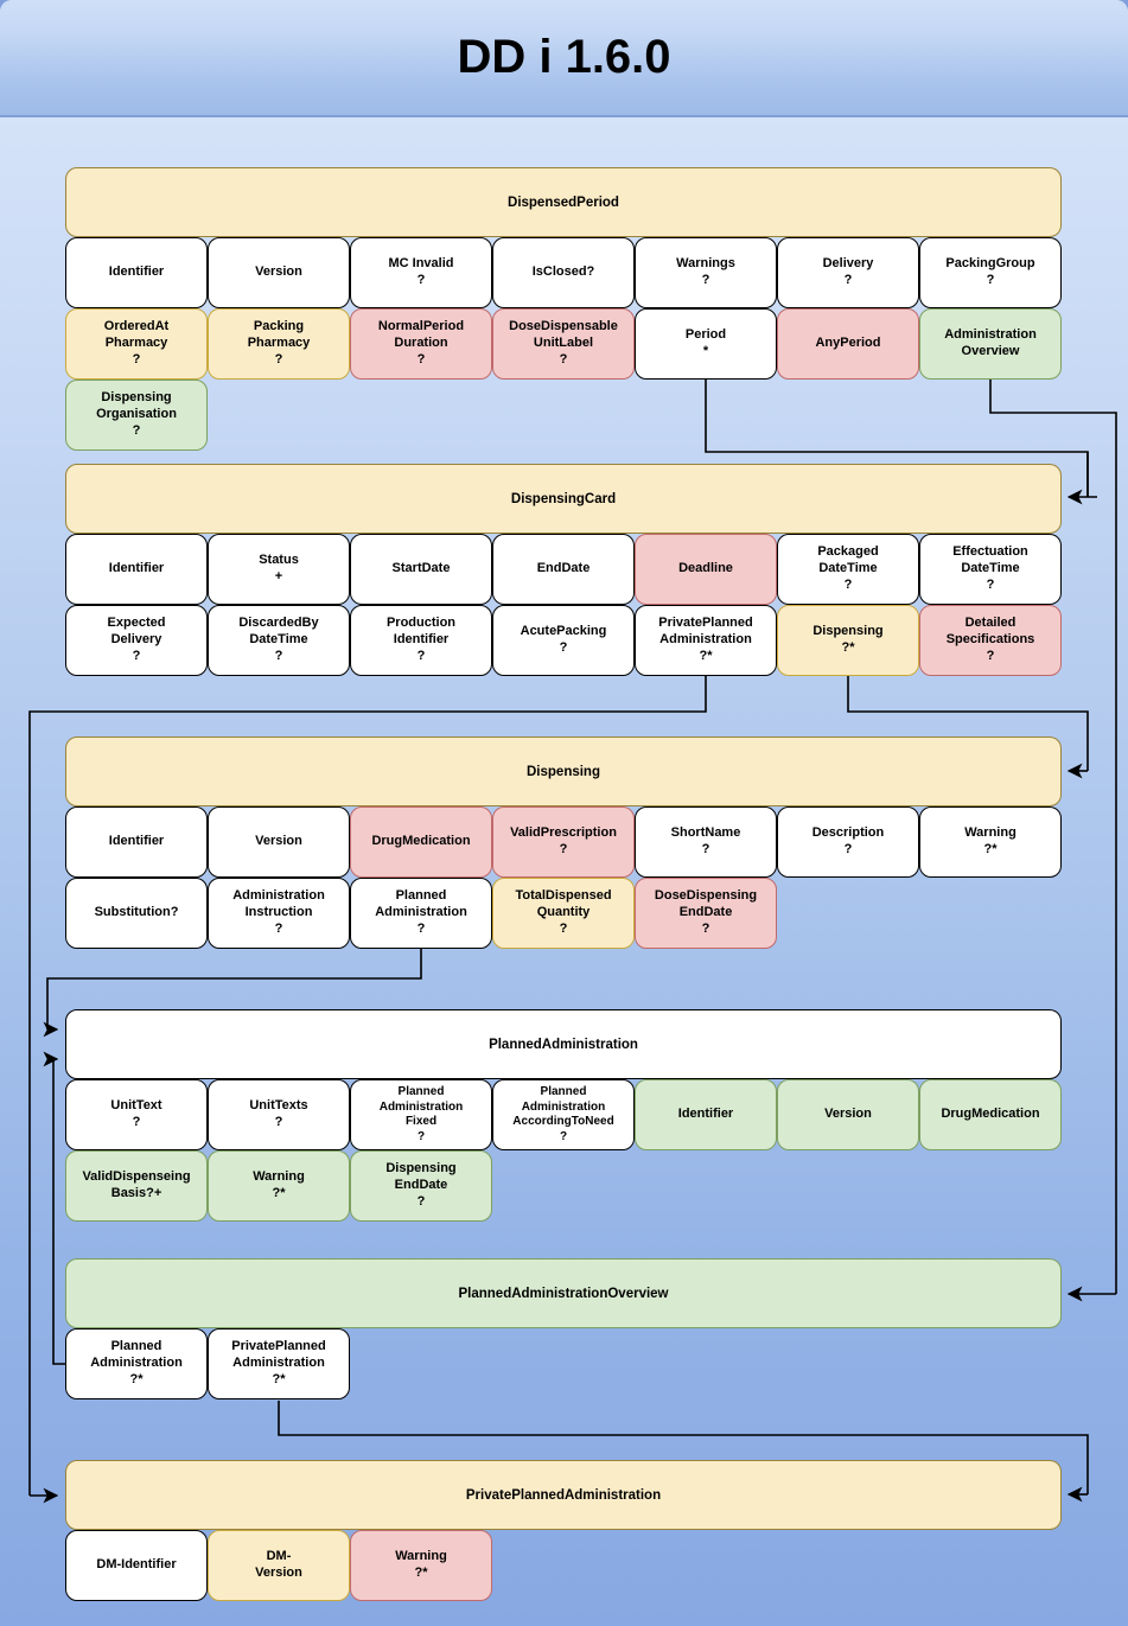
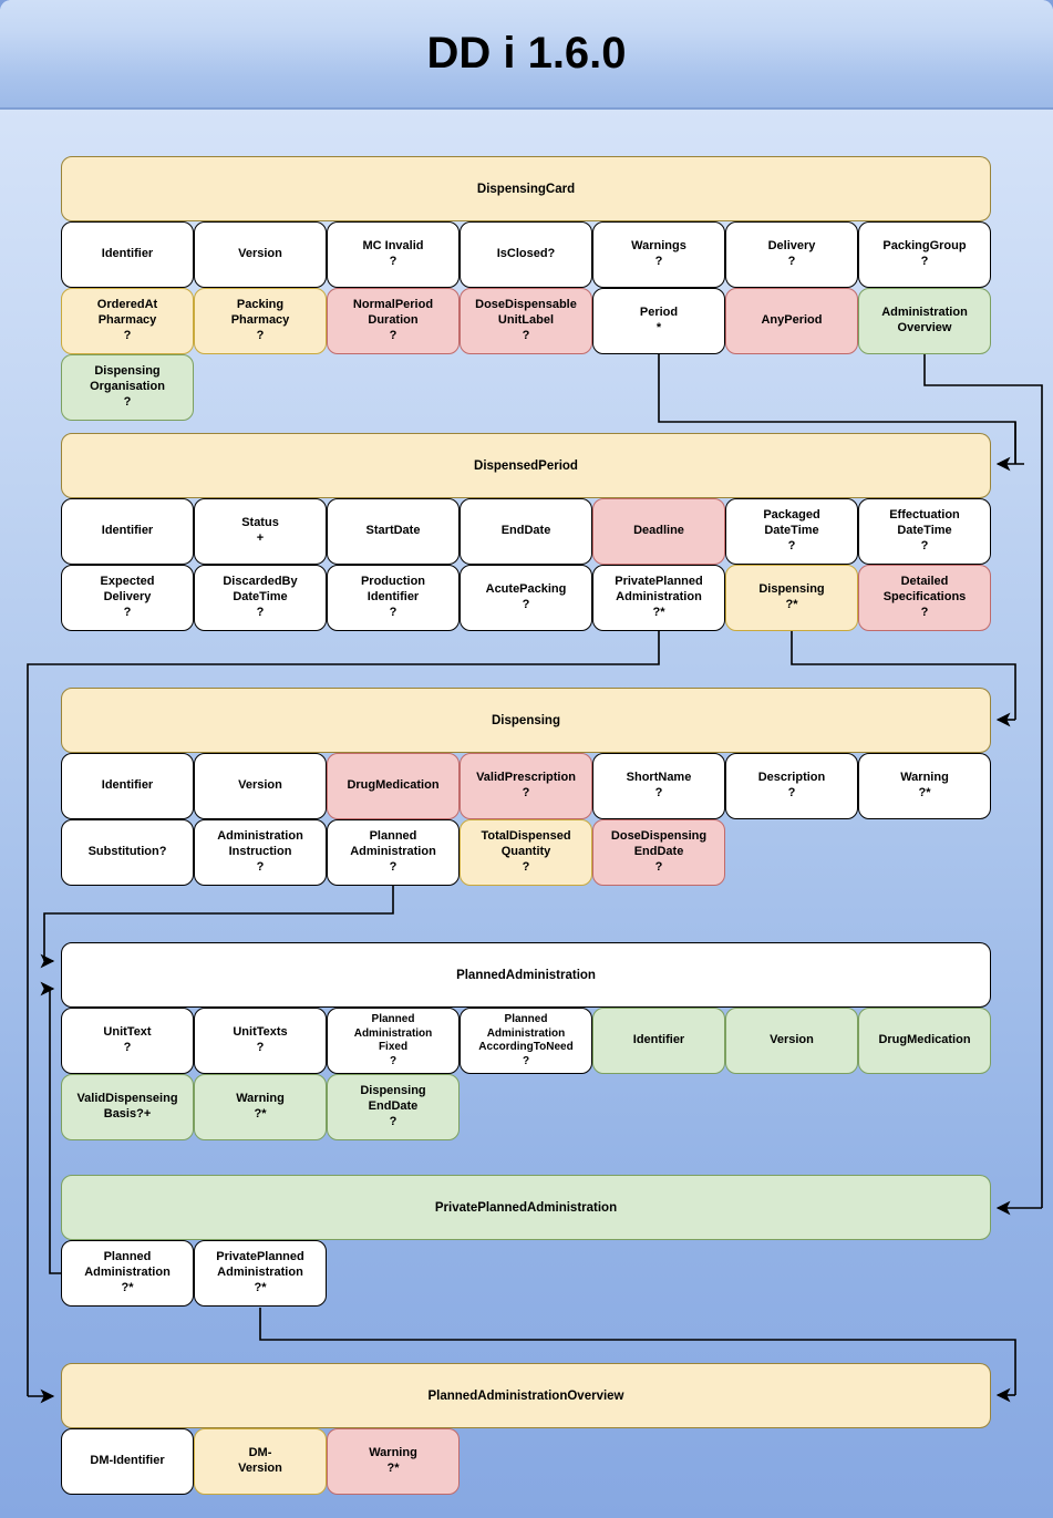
  DD i 1.6.0
- DispensedPeriod
+ DispensingCard
  Identifier
  Version
  MC Invalid
  ?
  IsClosed?
  Warnings
  ?
  Delivery
  ?
  PackingGroup
  ?
  OrderedAt
  Pharmacy
  ?
  Packing
  Pharmacy
  ?
  NormalPeriod
  Duration
  ?
  DoseDispensable
  UnitLabel
  ?
  Period
  *
  AnyPeriod
  Administration
  Overview
  Dispensing
  Organisation
  ?
- DispensingCard
+ DispensedPeriod
  Identifier
  Status
  +
  StartDate
  EndDate
  Deadline
  Packaged
  DateTime
  ?
  Effectuation
  DateTime
  ?
  Expected
  Delivery
  ?
  DiscardedBy
  DateTime
  ?
  Production
  Identifier
  ?
  AcutePacking
  ?
  PrivatePlanned
  Administration
  ?*
  Dispensing
  ?*
  Detailed
  Specifications
  ?
  Dispensing
  Identifier
  Version
  DrugMedication
  ValidPrescription
  ?
  ShortName
  ?
  Description
  ?
  Warning
  ?*
  Substitution?
  Administration
  Instruction
  ?
  Planned
  Administration
  ?
  TotalDispensed
  Quantity
  ?
  DoseDispensing
  EndDate
  ?
  PlannedAdministration
  UnitText
  ?
  UnitTexts
  ?
  Planned
  Administration
  Fixed
  ?
  Planned
  Administration
  AccordingToNeed
  ?
  Identifier
  Version
  DrugMedication
  ValidDispenseing
  Basis?+
  Warning
  ?*
  Dispensing
  EndDate
  ?
- PlannedAdministrationOverview
+ PrivatePlannedAdministration
  Planned
  Administration
  ?*
  PrivatePlanned
  Administration
  ?*
- PrivatePlannedAdministration
+ PlannedAdministrationOverview
  DM-Identifier
  DM-
  Version
  Warning
  ?*
